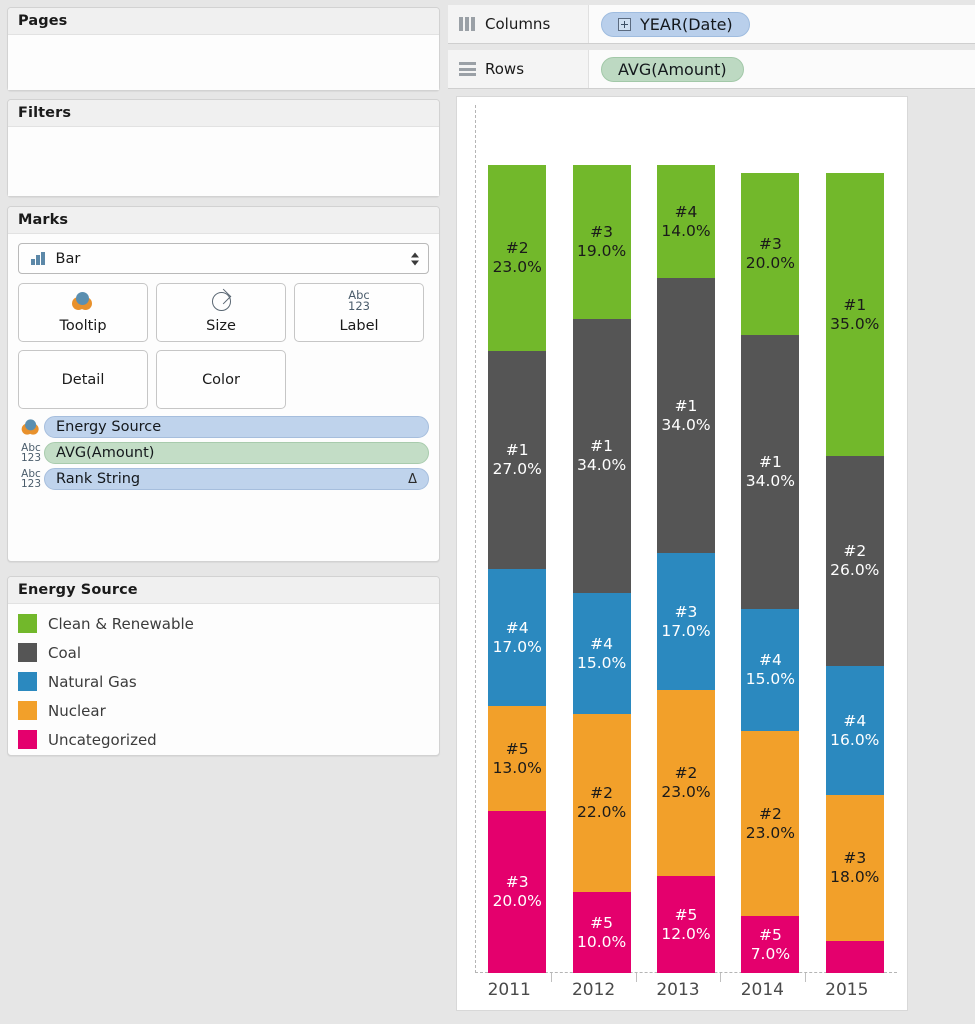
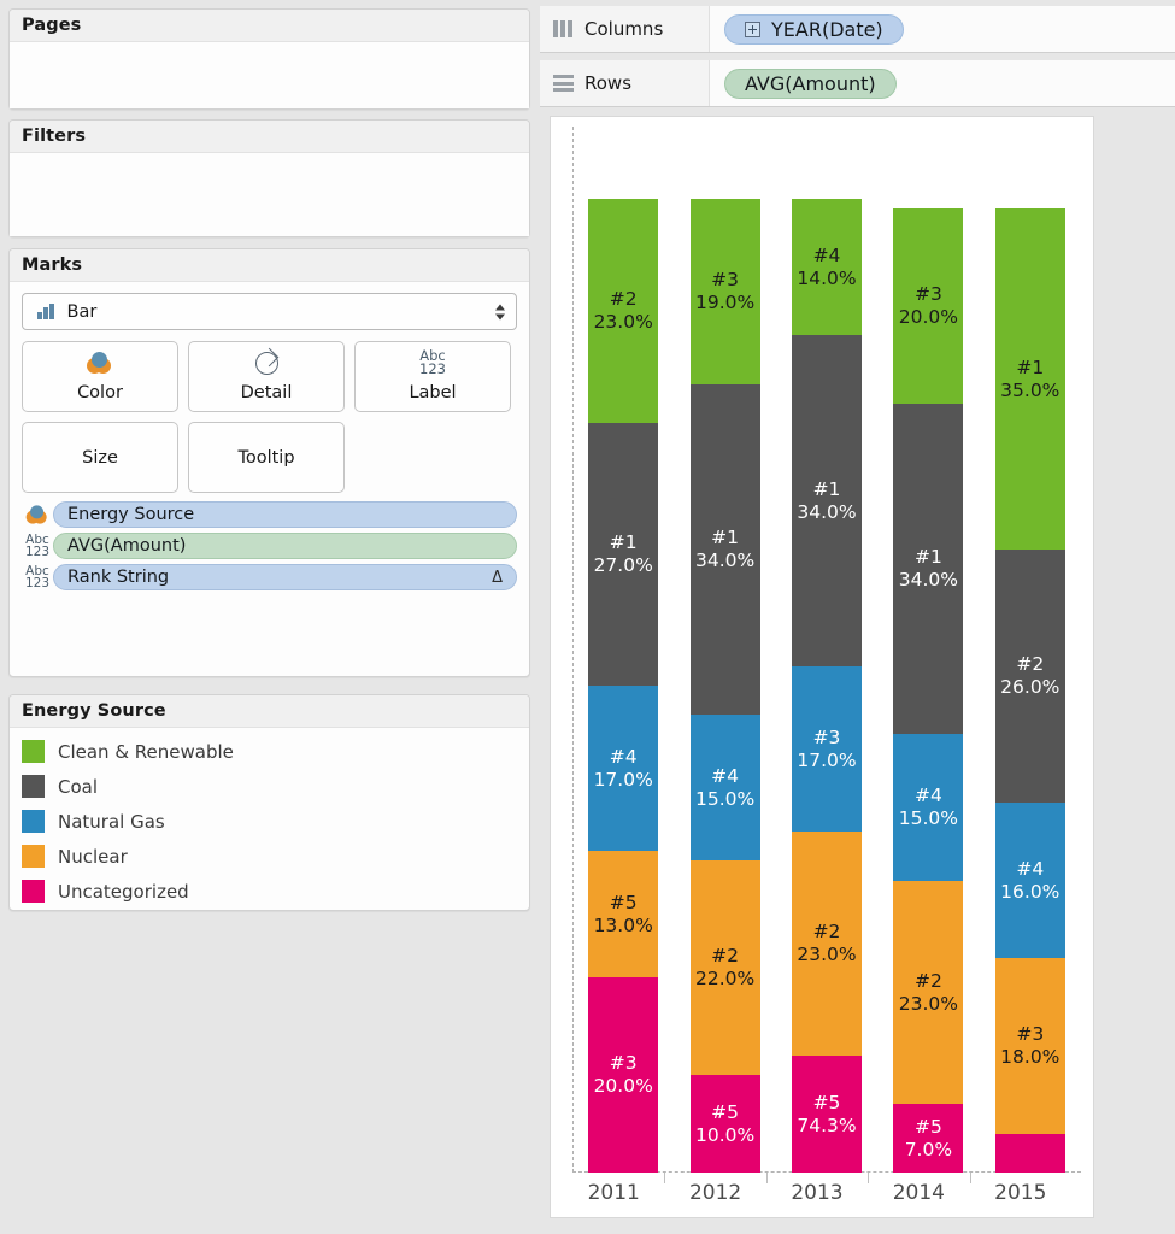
  Pages
  Filters
  Marks
  Bar
- Tooltip
+ Color
- Size
+ Detail
  Abc
  123
  Label
- Detail
+ Size
- Color
+ Tooltip
  Energy Source
  Abc
  123
  AVG(Amount)
  Abc
  123
  Rank String
  Δ
  Energy Source
  Clean & Renewable
  Coal
  Natural Gas
  Nuclear
  Uncategorized
  Columns
  YEAR(Date)
  Rows
  AVG(Amount)
  #2
  23.0%
  #1
  27.0%
  #4
  17.0%
  #5
  13.0%
  #3
  20.0%
  #3
  19.0%
  #1
  34.0%
  #4
  15.0%
  #2
  22.0%
  #5
  10.0%
  #4
  14.0%
  #1
  34.0%
  #3
  17.0%
  #2
  23.0%
  #5
- 12.0%
+ 74.3%
  #3
  20.0%
  #1
  34.0%
  #4
  15.0%
  #2
  23.0%
  #5
  7.0%
  #1
  35.0%
  #2
  26.0%
  #4
  16.0%
  #3
  18.0%
  2011
  2012
  2013
  2014
  2015
